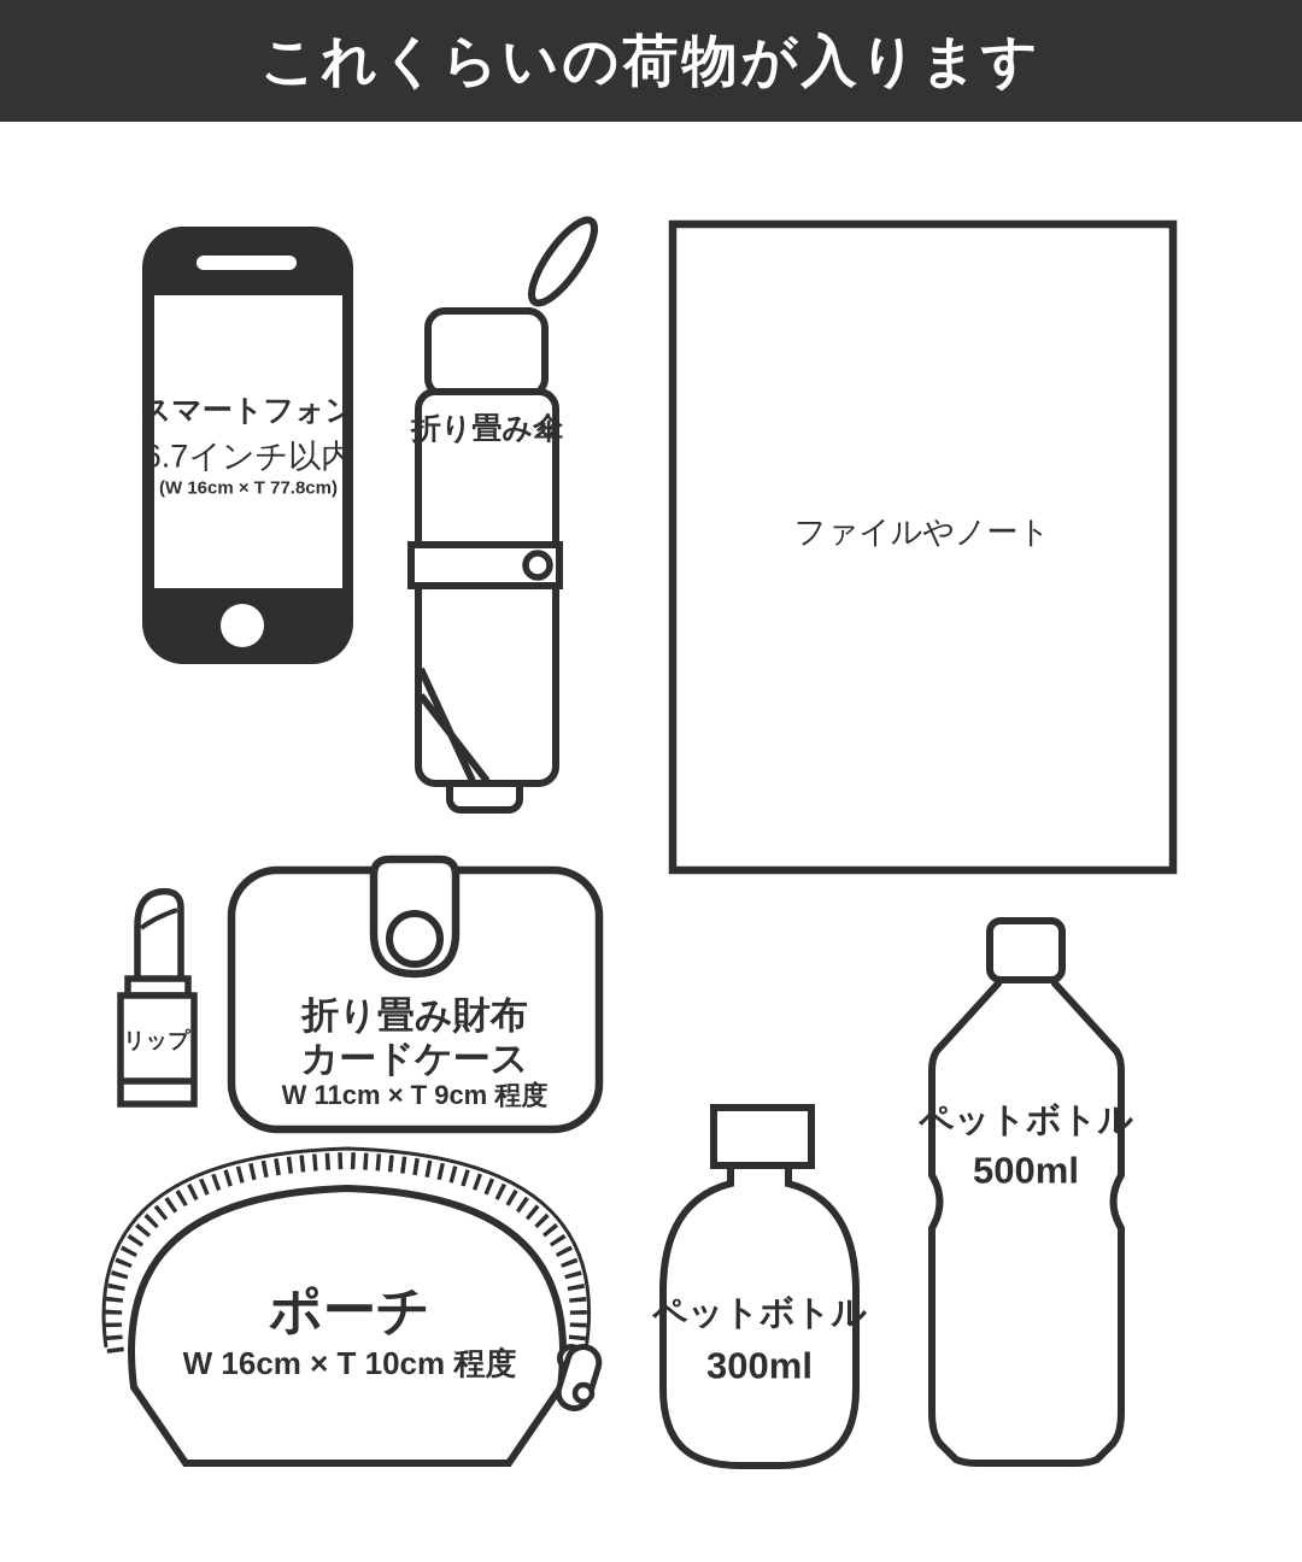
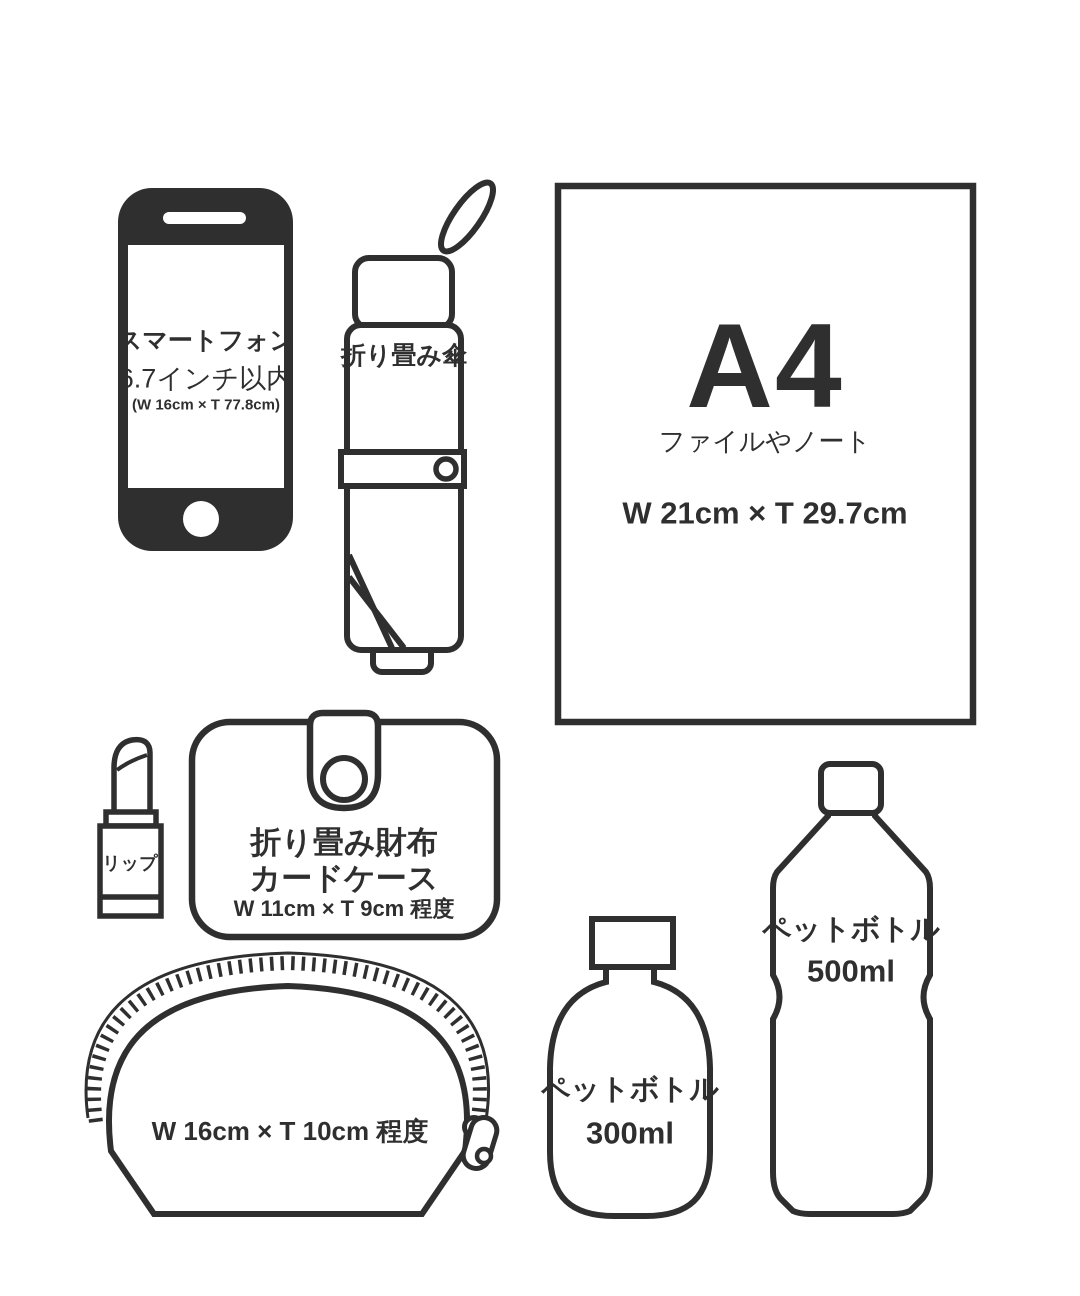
- これくらいの荷物が入ります
  スマートフォン
  6.7インチ以内
  (W 16cm × T 77.8cm)
  折り畳み傘
+ A4
  ファイルやノート
+ W 21cm × T 29.7cm
  リップ
  折り畳み財布
  カードケース
  W 11cm × T 9cm 程度
- ポーチ
  W 16cm × T 10cm 程度
  ペットボトル
  300ml
  ペットボトル
  500ml
